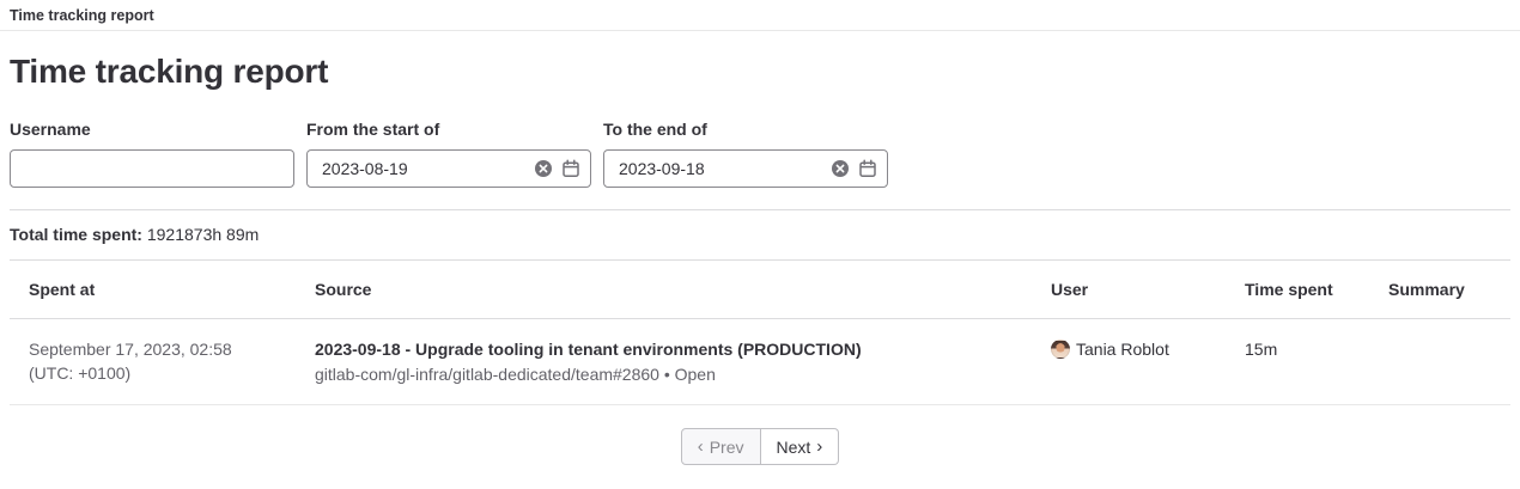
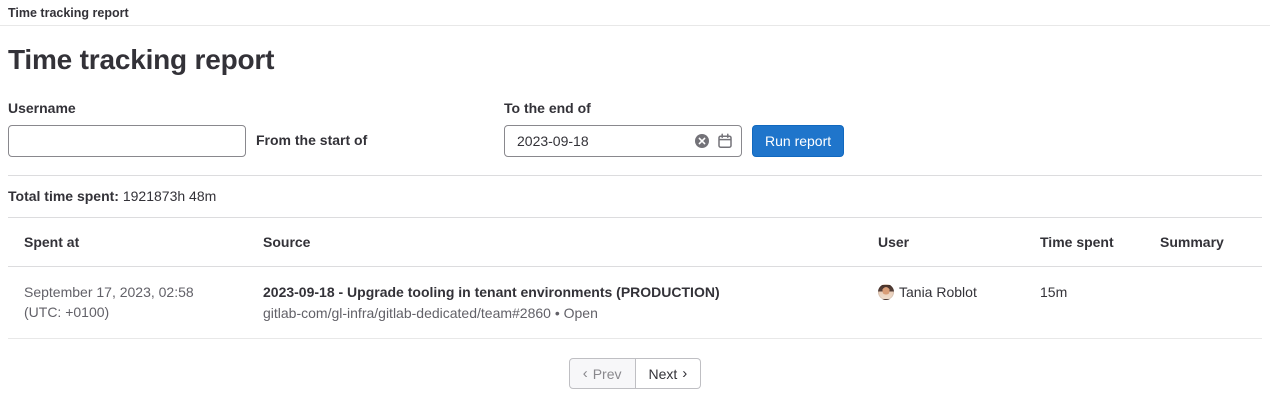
  Time tracking report
  Time tracking report
  Username
  From the start of
- 2023-08-19
  To the end of
  2023-09-18
+ Run report
- Total time spent: 1921873h 89m
+ Total time spent: 1921873h 48m
  Spent at	Source	User	Time spent	Summary
  September 17, 2023, 02:58 (UTC: +0100)	2023-09-18 - Upgrade tooling in tenant environments (PRODUCTION) gitlab-com/gl-infra/gitlab-dedicated/team#2860 • Open	Tania Roblot	15m
  ‹
  Prev
  Next
  ›
